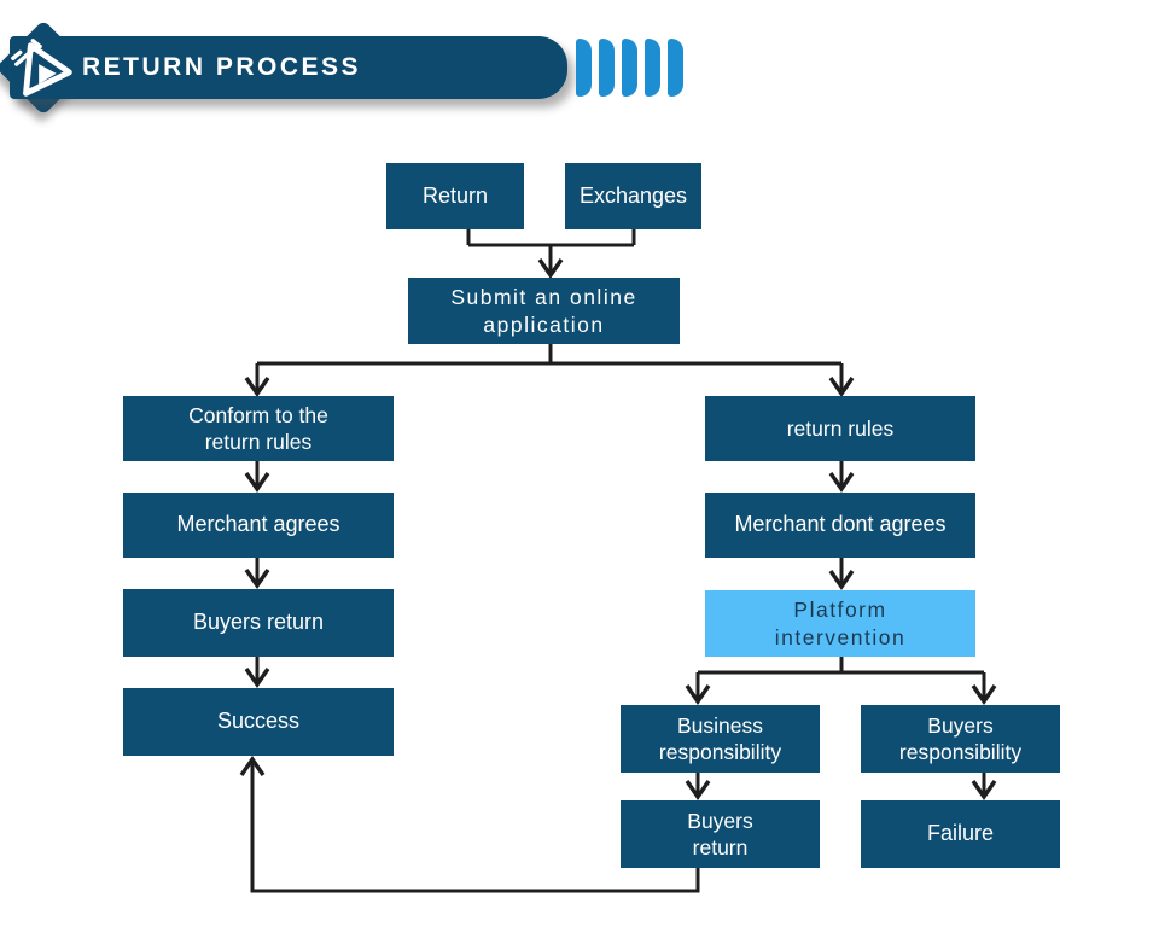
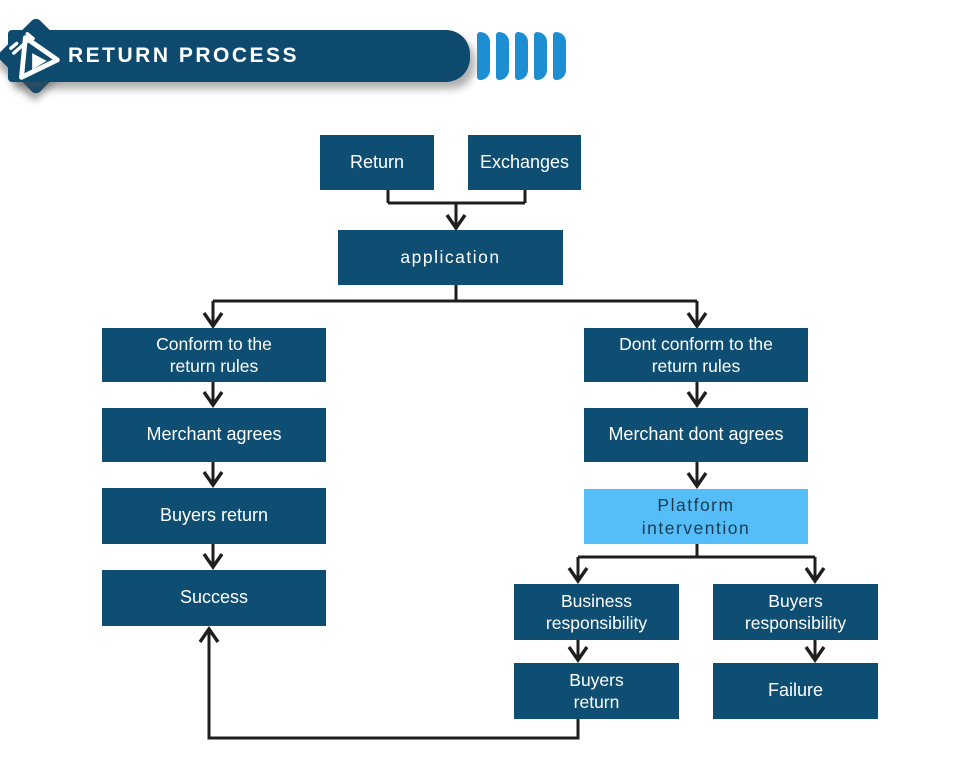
  RETURN PROCESS
  Return
  Exchanges
- Submit an online
  application
  Conform to the
  return rules
  Merchant agrees
  Buyers return
  Success
+ Dont conform to the
  return rules
  Merchant dont agrees
  Platform
  intervention
  Business
  responsibility
  Buyers
  responsibility
  Buyers
  return
  Failure
